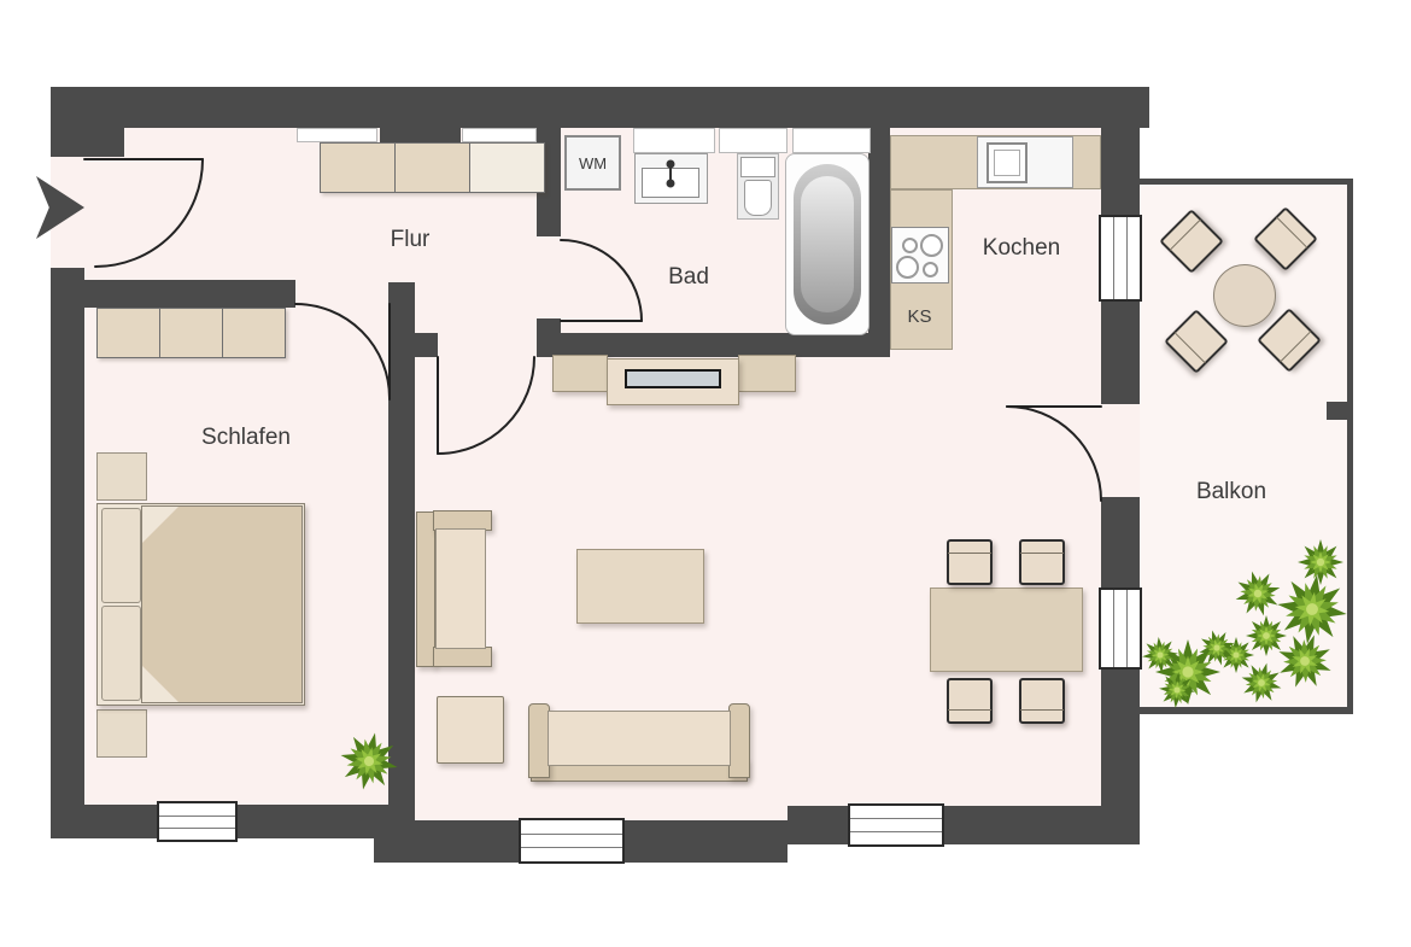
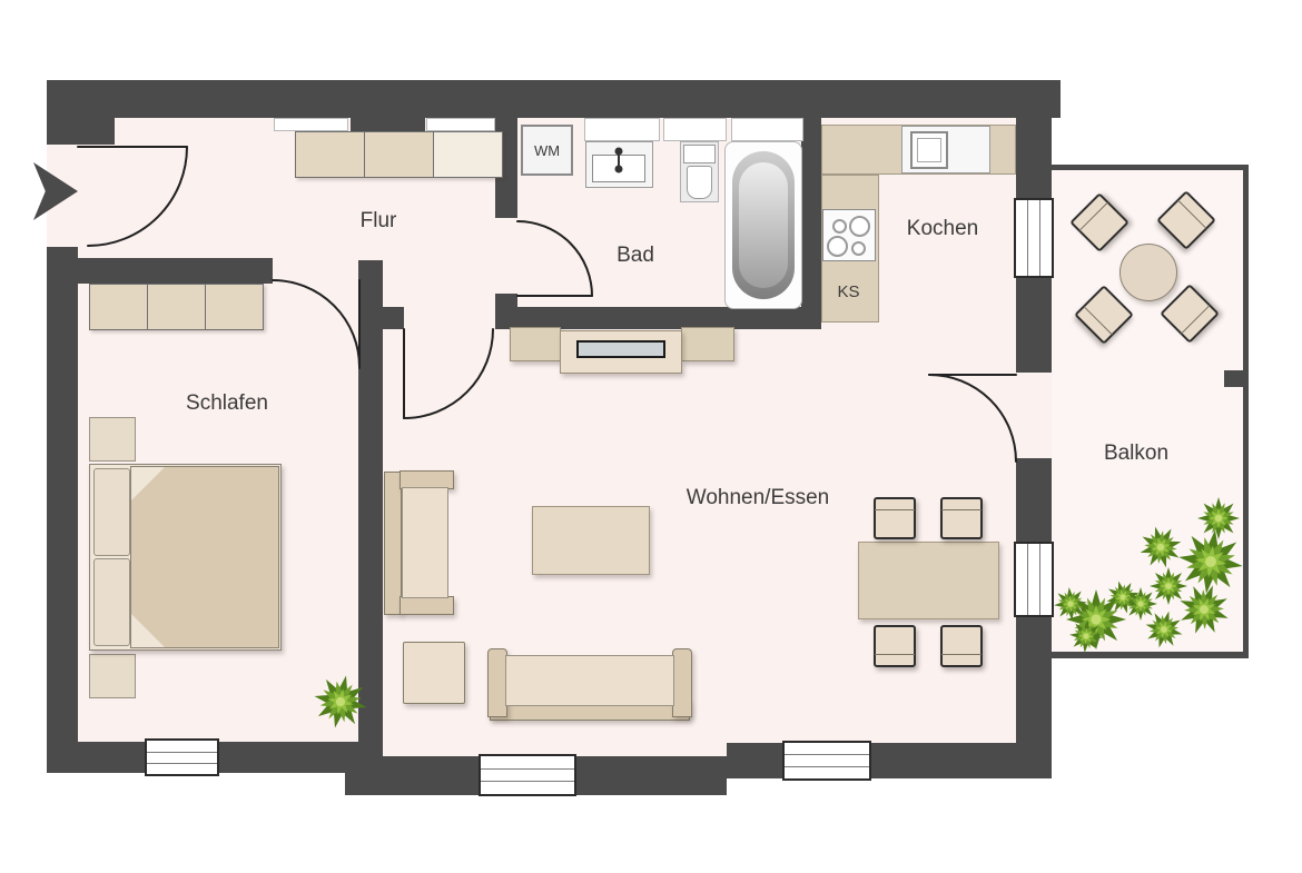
  Flur
  Schlafen
  Bad
  Kochen
+ Wohnen/Essen
  Balkon
  WM
  KS
